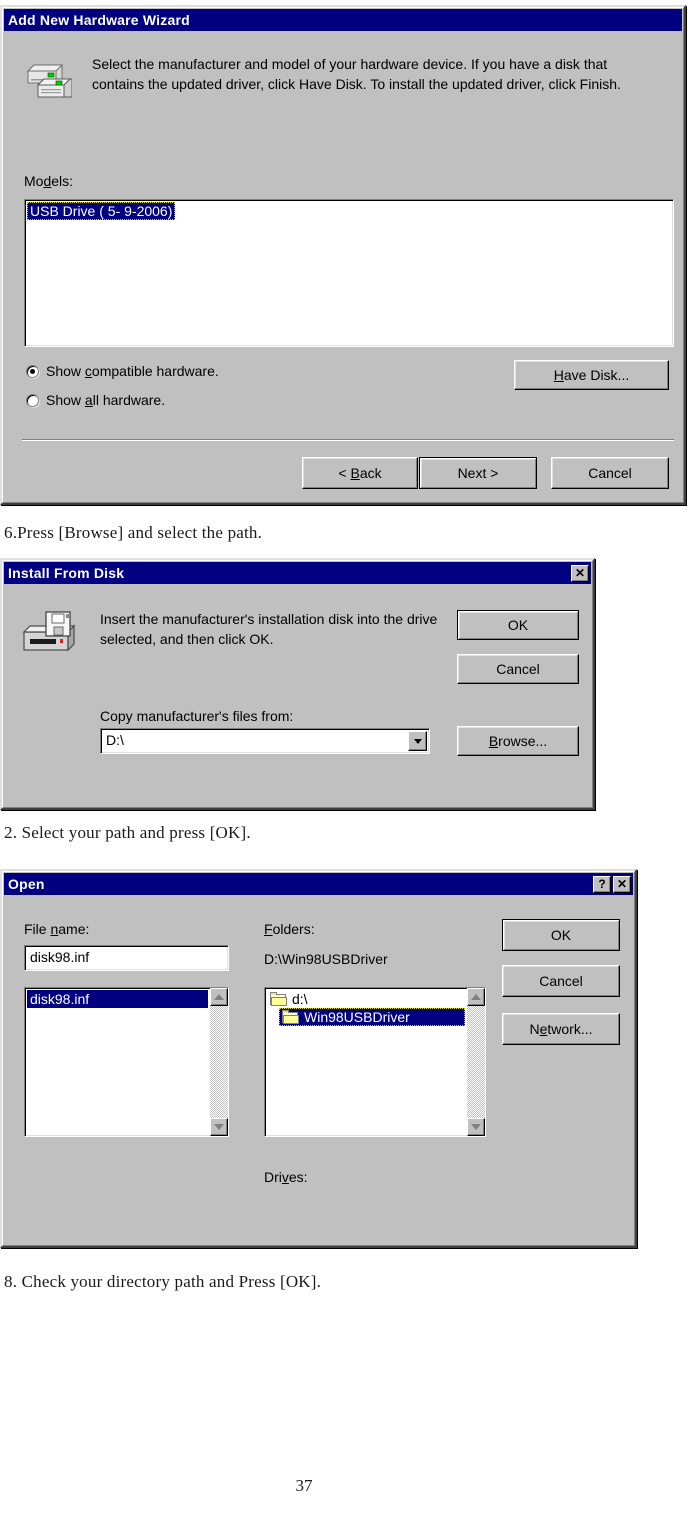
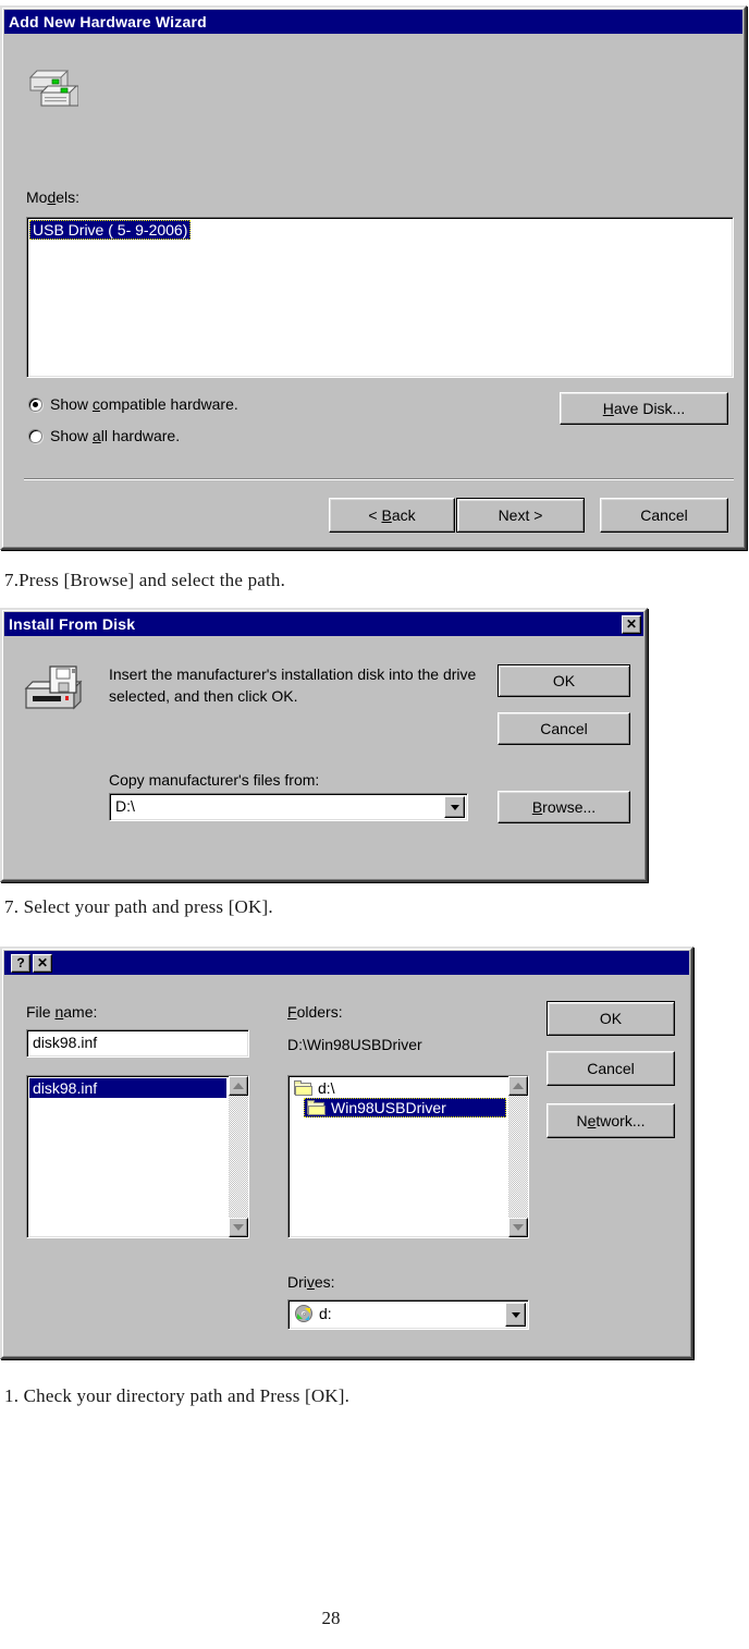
  Add New Hardware Wizard
- Select the manufacturer and model of your hardware device. If you have a disk that contains the updated driver, click Have Disk. To install the updated driver, click Finish.
  Models:
  USB Drive ( 5- 9-2006)
  Show compatible hardware.
  Show all hardware.
  Have Disk...
  < Back
  Next >
  Cancel
- 6.Press [Browse] and select the path.
+ 7.Press [Browse] and select the path.
  Install From Disk
  ✕
  Insert the manufacturer's installation disk into the drive selected, and then click OK.
  OK
  Cancel
  Copy manufacturer's files from:
  D:\
  Browse...
- 2. Select your path and press [OK].
+ 7. Select your path and press [OK].
- Open
  ?
  ✕
  File name:
  disk98.inf
  disk98.inf
  Folders:
  D:\Win98USBDriver
  d:\
  Win98USBDriver
  Drives:
+ d:
  OK
  Cancel
  Network...
- 8. Check your directory path and Press [OK].
+ 1. Check your directory path and Press [OK].
- 37
+ 28
